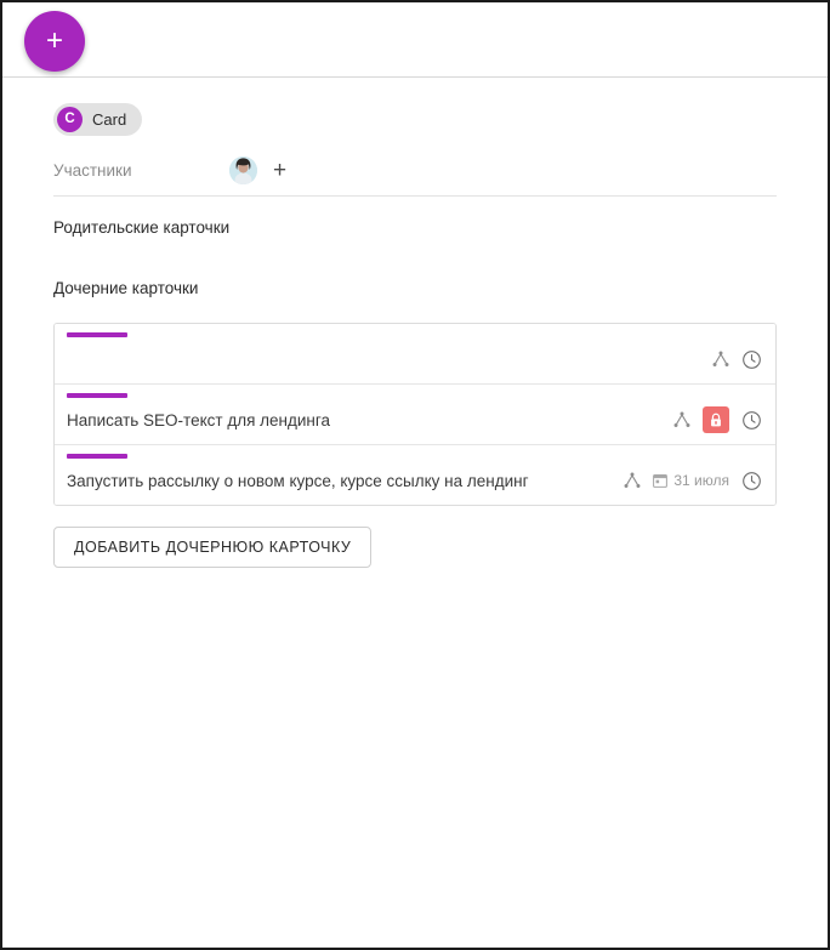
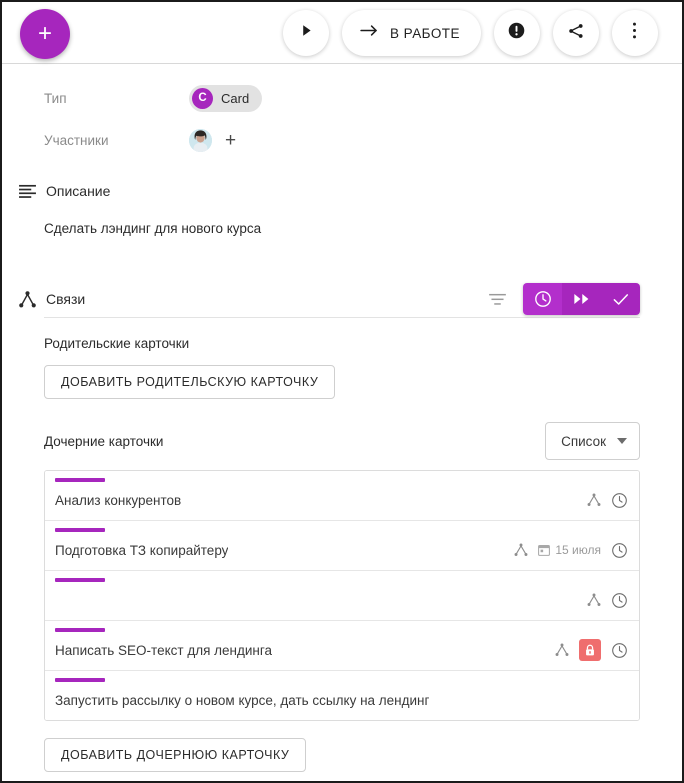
  +
+ В РАБОТЕ
+ Тип
  C
  Card
  Участники
  +
+ Описание
+ Сделать лэндинг для нового курса
+ Связи
  Родительские карточки
+ ДОБАВИТЬ РОДИТЕЛЬСКУЮ КАРТОЧКУ
  Дочерние карточки
+ Список
+ Анализ конкурентов
+ Подготовка ТЗ копирайтеру
+ 15 июля
  Написать SEO-текст для лендинга
- Запустить рассылку о новом курсе, курсе ссылку на лендинг
+ Запустить рассылку о новом курсе, дать ссылку на лендинг
- 31 июля
  ДОБАВИТЬ ДОЧЕРНЮЮ КАРТОЧКУ
